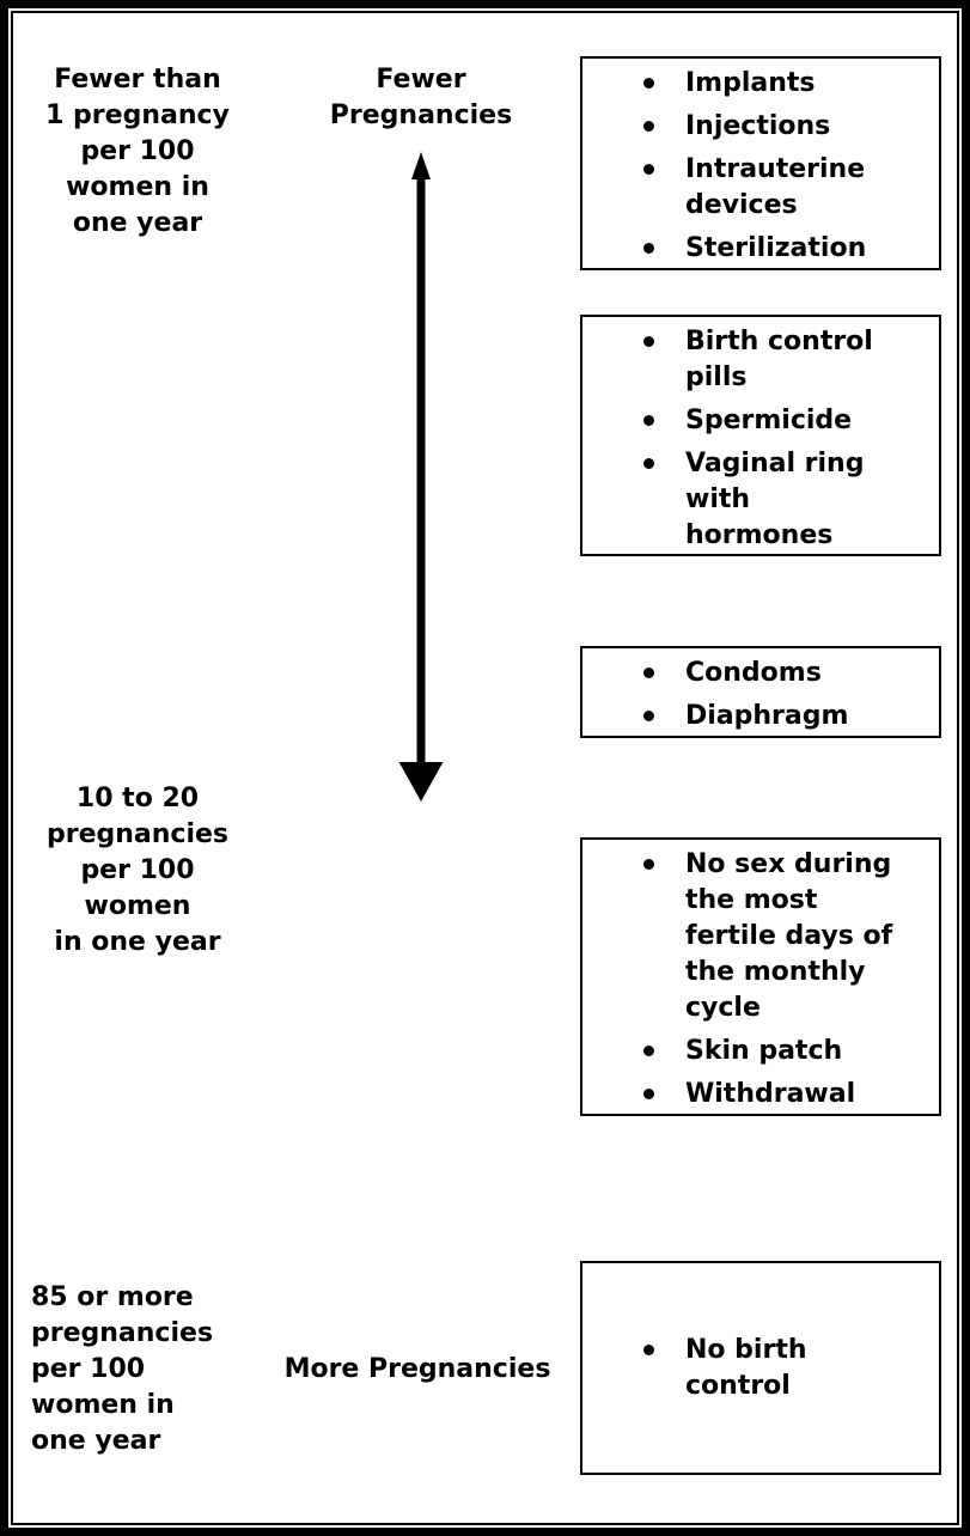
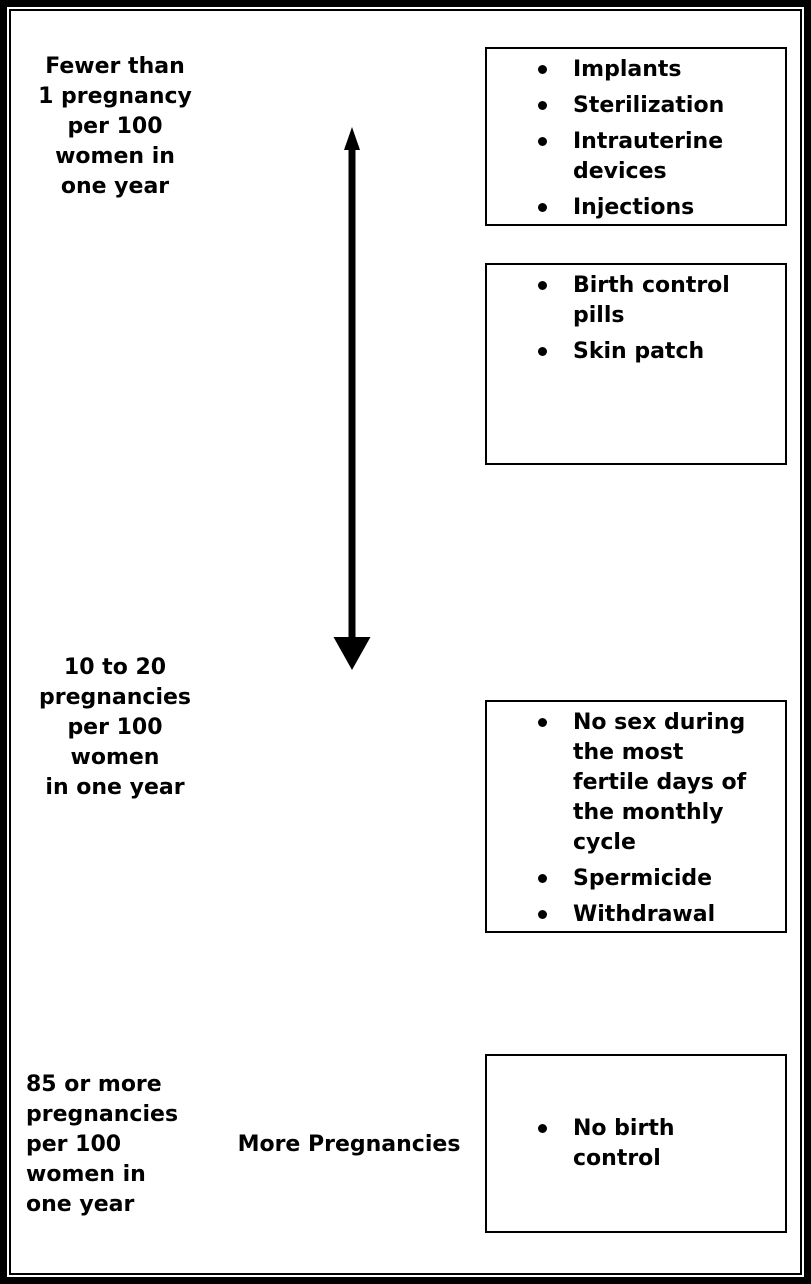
  Fewer than
  1 pregnancy
  per 100
  women in
  one year
  10 to 20
  pregnancies
  per 100
  women
  in one year
  85 or more
  pregnancies
  per 100
  women in
  one year
- Fewer
- Pregnancies
  More Pregnancies
  Implants
- Injections
+ Sterilization
  Intrauterine
  devices
- Sterilization
+ Injections
  Birth control
  pills
- Spermicide
+ Skin patch
- Vaginal ring
- with
- hormones
- Condoms
- Diaphragm
  No sex during
  the most
  fertile days of
  the monthly
  cycle
- Skin patch
+ Spermicide
  Withdrawal
  No birth
  control
